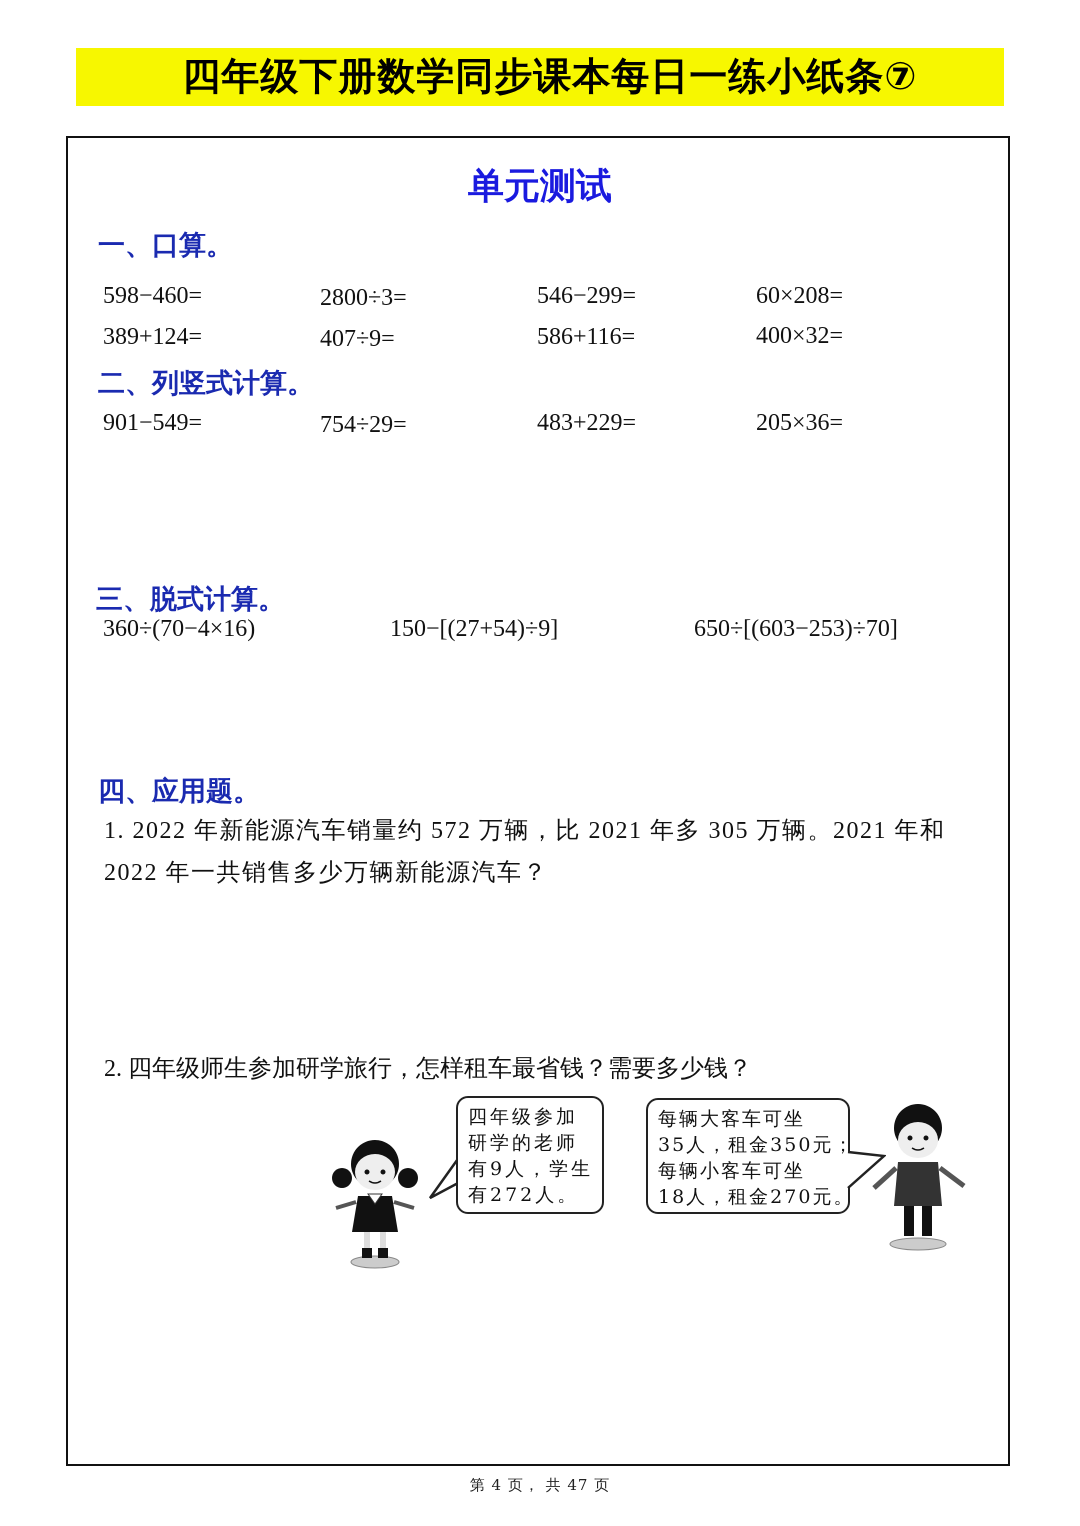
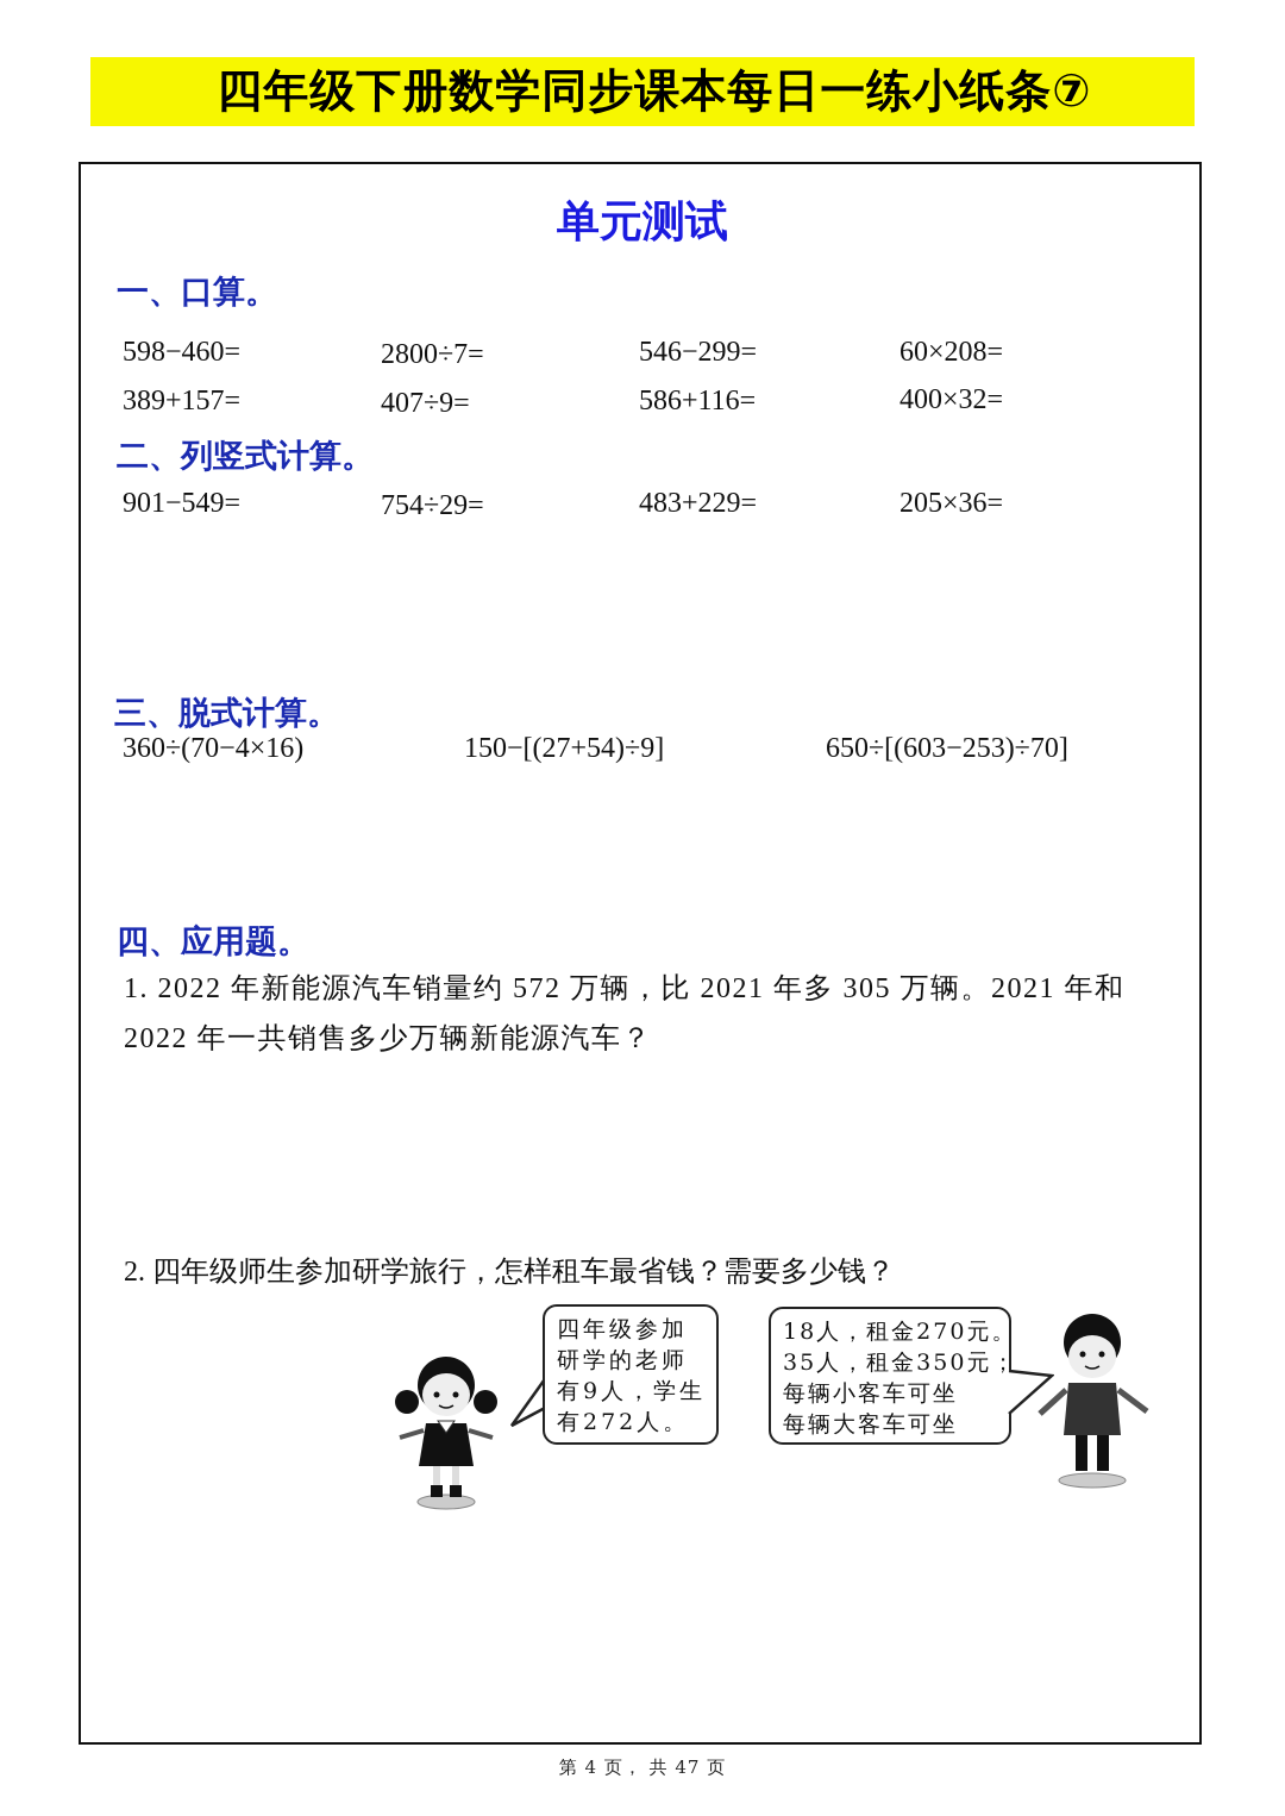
  四年级下册数学同步课本每日一练小纸条⑦
  单元测试
  一、口算。
  598−460=
- 2800÷3=
+ 2800÷7=
  546−299=
  60×208=
- 389+124=
+ 389+157=
  407÷9=
  586+116=
  400×32=
  二、列竖式计算。
  901−549=
  754÷29=
  483+229=
  205×36=
  三、脱式计算。
  360÷(70−4×16)
  150−[(27+54)÷9]
  650÷[(603−253)÷70]
  四、应用题。
  1. 2022 年新能源汽车销量约 572 万辆，比 2021 年多 305 万辆。2021 年和 2022 年一共销售多少万辆新能源汽车？
  2. 四年级师生参加研学旅行，怎样租车最省钱？需要多少钱？
  四年级参加
  研学的老师
  有9人，学生
  有272人。
- 每辆大客车可坐
+ 18人，租金270元。
  35人，租金350元；
  每辆小客车可坐
- 18人，租金270元。
+ 每辆大客车可坐
  第 4 页， 共 47 页
